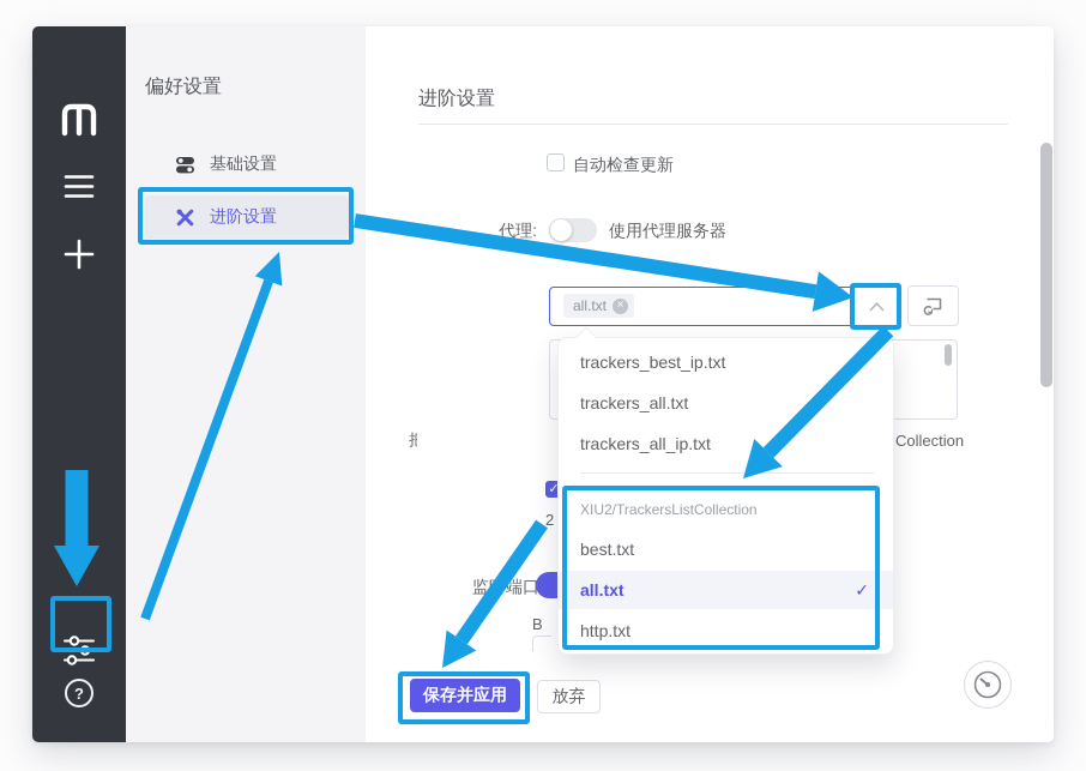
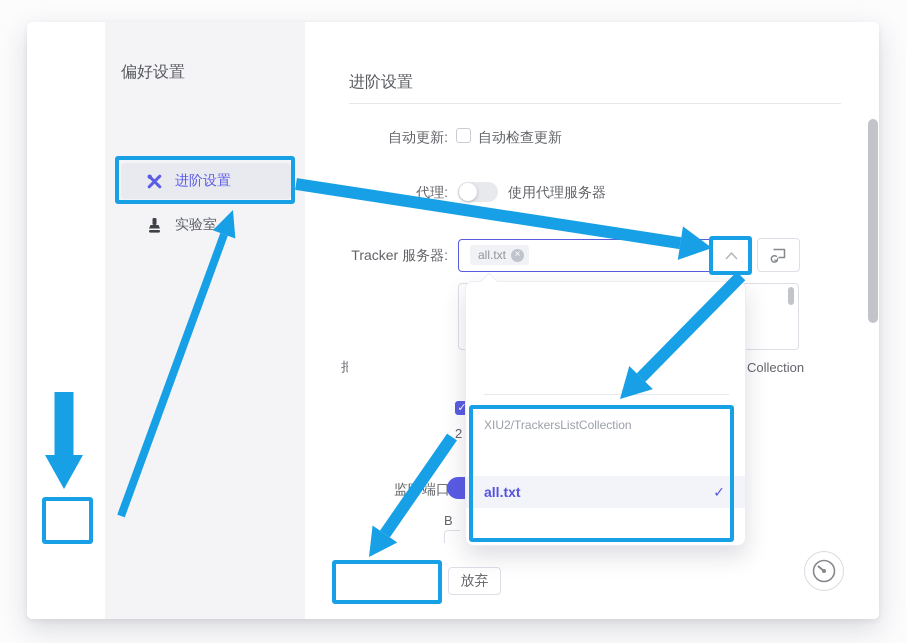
- ?
  偏好设置
- 基础设置
  进阶设置
+ 实验室
  进阶设置
+ 自动更新:
  自动检查更新
  代理:
  使用代理服务器
+ Tracker 服务器:
  all.txt
  ×
  把
  Collection
  ✓
  2
  监端口
  B
- trackers_best_ip.txt
- trackers_all.txt
- trackers_all_ip.txt
  XIU2/TrackersListCollection
- best.txt
  all.txt
  ✓
- http.txt
- 保存并应用
  放弃
